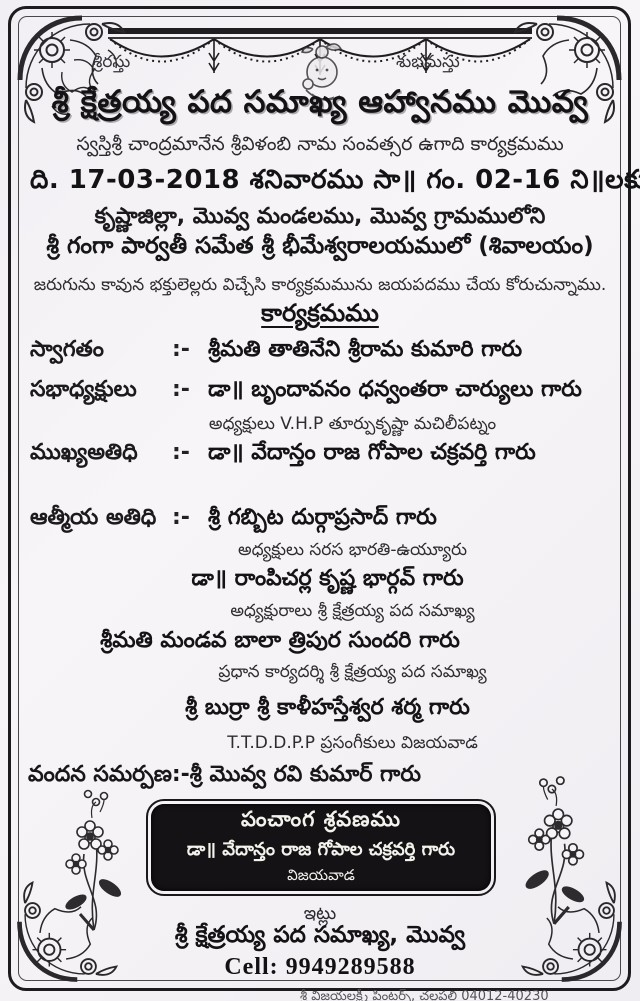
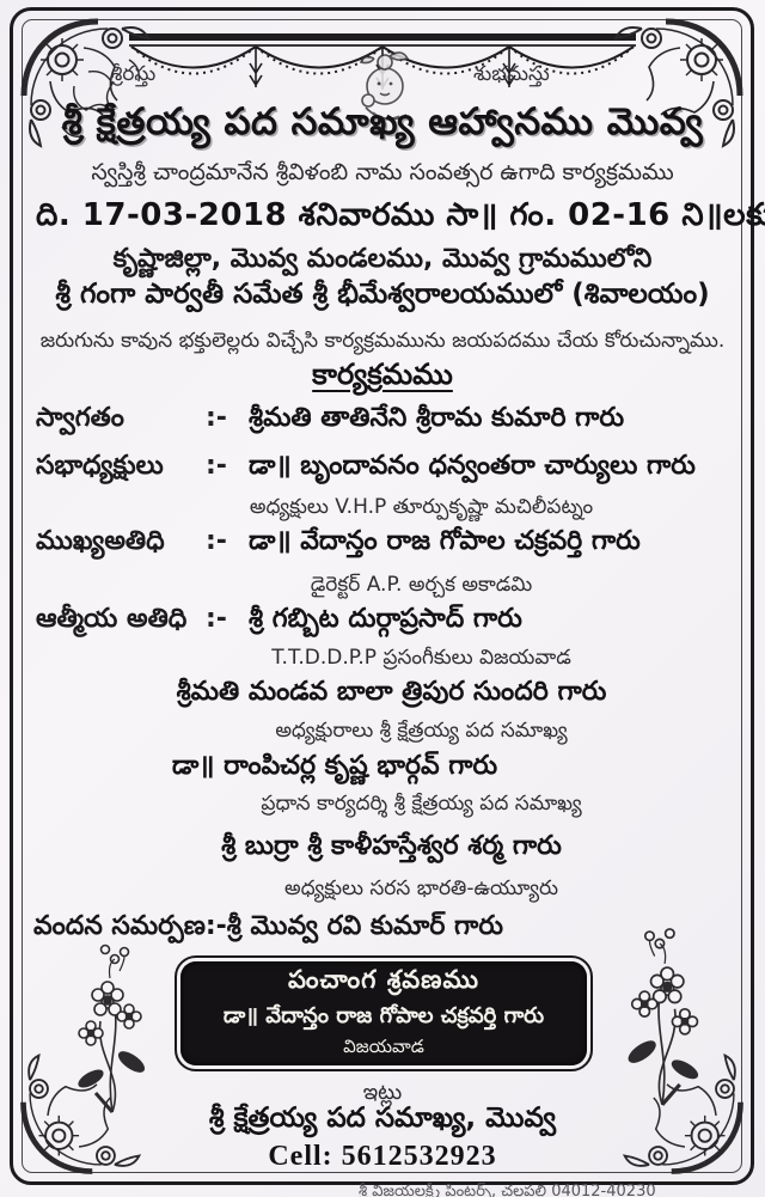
  శ్రీరస్తు
  శుభమస్తు
  శ్రీ క్షేత్రయ్య పద సమాఖ్య ఆహ్వానము మొవ్వ
  స్వస్తిశ్రీ చాంద్రమానేన శ్రీవిళంబి నామ సంవత్సర ఉగాది కార్యక్రమము
  ది. 17-03-2018 శనివారము సా॥ గం. 02-16 ని॥లకు
  కృష్ణాజిల్లా, మొవ్వ మండలము, మొవ్వ గ్రామములోని
  శ్రీ గంగా పార్వతీ సమేత శ్రీ భీమేశ్వరాలయములో (శివాలయం)
  జరుగును కావున భక్తులెల్లరు విచ్చేసి కార్యక్రమమును జయపదము చేయ కోరుచున్నాము.
  కార్యక్రమము
  స్వాగతం
  :-
  శ్రీమతి తాతినేని శ్రీరామ కుమారి గారు
  సభాధ్యక్షులు
  :-
  డా॥ బృందావనం ధన్వంతరా చార్యులు గారు
  అధ్యక్షులు V.H.P తూర్పుకృష్ణా మచిలీపట్నం
  ముఖ్యఅతిధి
  :-
  డా॥ వేదాన్తం రాజ గోపాల చక్రవర్తి గారు
+ డైరెక్టర్ A.P. అర్చక అకాడమి
  ఆత్మీయ అతిధి
  :-
  శ్రీ గబ్బిట దుర్గాప్రసాద్ గారు
- అధ్యక్షులు సరస భారతి-ఉయ్యూరు
+ T.T.D.D.P.P ప్రసంగీకులు విజయవాడ
- డా॥ రాంపిచర్ల కృష్ణ భార్గవ్ గారు
+ శ్రీమతి మండవ బాలా త్రిపుర సుందరి గారు
  అధ్యక్షురాలు శ్రీ క్షేత్రయ్య పద సమాఖ్య
- శ్రీమతి మండవ బాలా త్రిపుర సుందరి గారు
+ డా॥ రాంపిచర్ల కృష్ణ భార్గవ్ గారు
  ప్రధాన కార్యదర్శి శ్రీ క్షేత్రయ్య పద సమాఖ్య
  శ్రీ బుర్రా శ్రీ కాళీహస్తేశ్వర శర్మ గారు
- T.T.D.D.P.P ప్రసంగీకులు విజయవాడ
+ అధ్యక్షులు సరస భారతి-ఉయ్యూరు
  వందన సమర్పణ:-శ్రీ మొవ్వ రవి కుమార్ గారు
  పంచాంగ శ్రవణము
  డా॥ వేదాన్తం రాజ గోపాల చక్రవర్తి గారు
  విజయవాడ
  ఇట్లు
  శ్రీ క్షేత్రయ్య పద సమాఖ్య, మొవ్వ
- Cell: 9949289588
+ Cell: 5612532923
  శ్రీ విజయలక్ష్మీ ప్రింటర్స్, చల్లపల్లి 04012-40230
